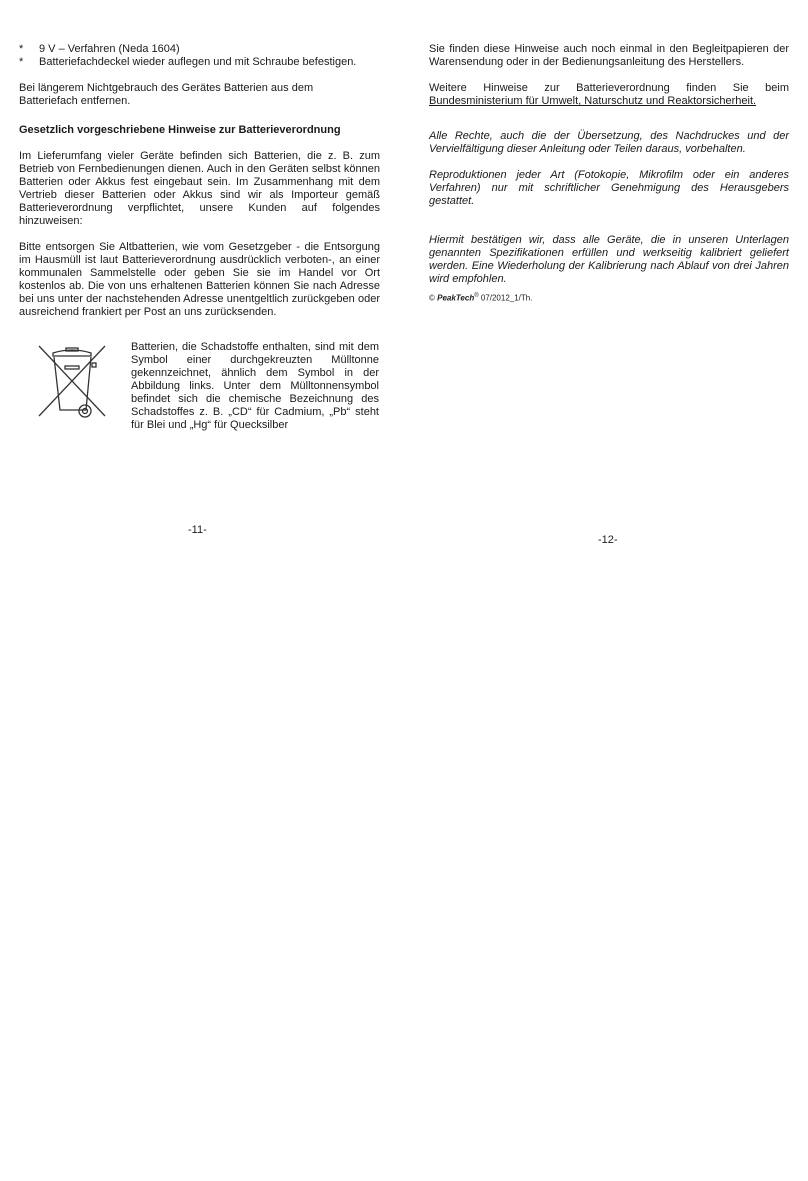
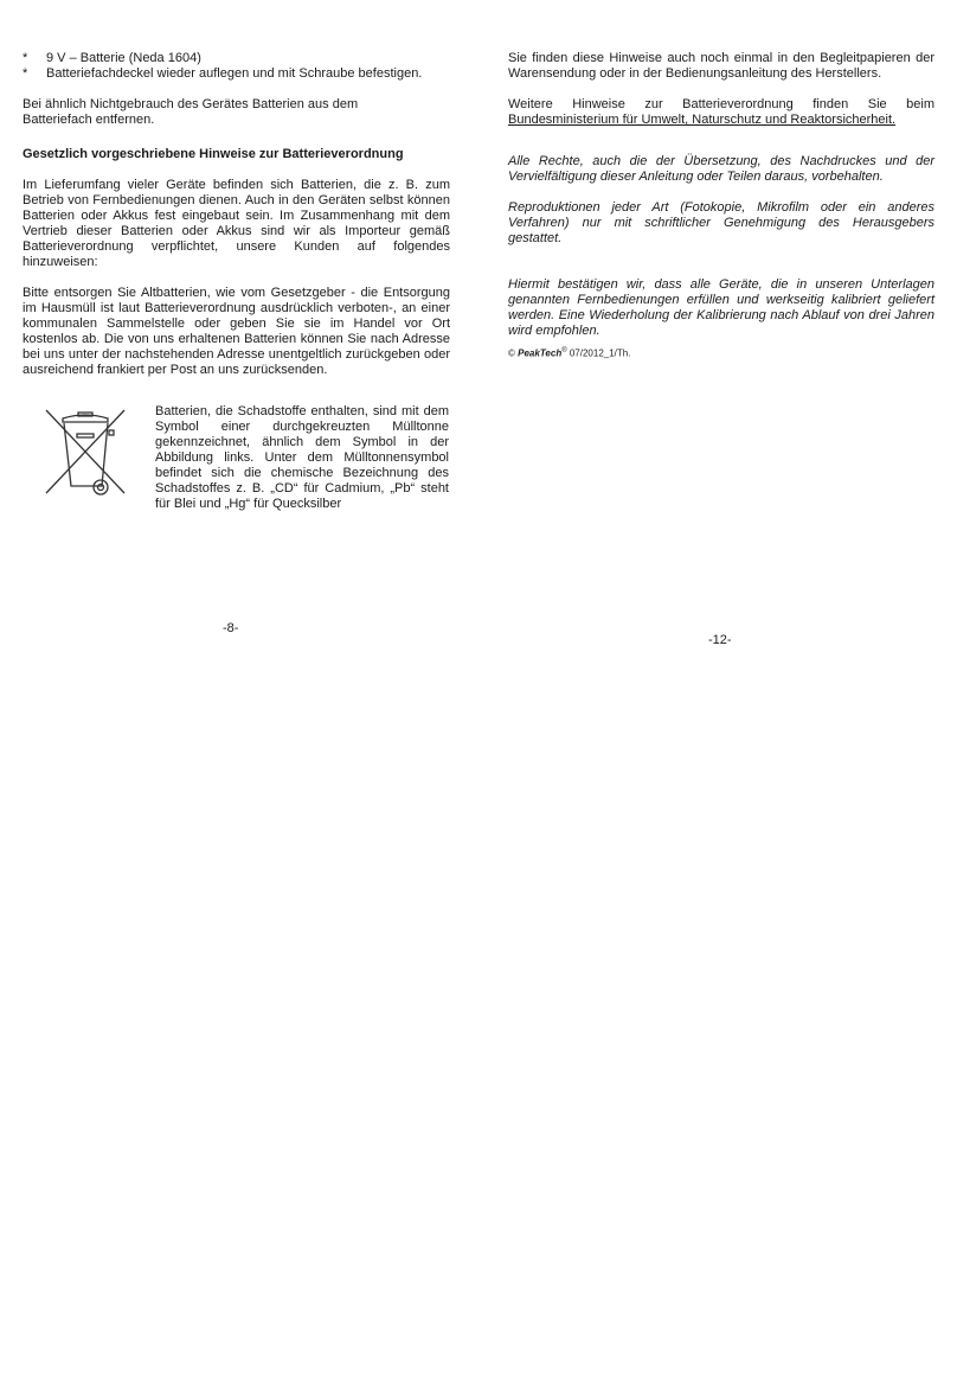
  *
- 9 V – Verfahren (Neda 1604)
+ 9 V – Batterie (Neda 1604)
  *
  Batteriefachdeckel wieder auflegen und mit Schraube befestigen.
- Bei längerem Nichtgebrauch des Gerätes Batterien aus dem Batteriefach entfernen.
+ Bei ähnlich Nichtgebrauch des Gerätes Batterien aus dem Batteriefach entfernen.
  Gesetzlich vorgeschriebene Hinweise zur Batterieverordnung
  Im Lieferumfang vieler Geräte befinden sich Batterien, die z. B. zum Betrieb von Fernbedienungen dienen. Auch in den Geräten selbst können Batterien oder Akkus fest eingebaut sein. Im Zusammenhang mit dem Vertrieb dieser Batterien oder Akkus sind wir als Importeur gemäß Batterieverordnung verpflichtet, unsere Kunden auf folgendes hinzuweisen:
  Bitte entsorgen Sie Altbatterien, wie vom Gesetzgeber - die Entsorgung im Hausmüll ist laut Batterieverordnung ausdrücklich verboten-, an einer kommunalen Sammelstelle oder geben Sie sie im Handel vor Ort kostenlos ab. Die von uns erhaltenen Batterien können Sie nach Adresse bei uns unter der nachstehenden Adresse unentgeltlich zurückgeben oder ausreichend frankiert per Post an uns zurücksenden.
  Batterien, die Schadstoffe enthalten, sind mit dem Symbol einer durchgekreuzten Mülltonne gekennzeichnet, ähnlich dem Symbol in der Abbildung links. Unter dem Mülltonnensymbol befindet sich die chemische Bezeichnung des Schadstoffes z. B. „CD“ für Cadmium, „Pb“ steht für Blei und „Hg“ für Quecksilber
- -11-
+ -8-
  Sie finden diese Hinweise auch noch einmal in den Begleitpapieren der Warensendung oder in der Bedienungsanleitung des Herstellers.
  Weitere Hinweise zur Batterieverordnung finden Sie beim
  Bundesministerium für Umwelt, Naturschutz und Reaktorsicherheit.
  Alle Rechte, auch die der Übersetzung, des Nachdruckes und der Vervielfältigung dieser Anleitung oder Teilen daraus, vorbehalten.
  Reproduktionen jeder Art (Fotokopie, Mikrofilm oder ein anderes Verfahren) nur mit schriftlicher Genehmigung des Herausgebers gestattet.
- Hiermit bestätigen wir, dass alle Geräte, die in unseren Unterlagen genannten Spezifikationen erfüllen und werkseitig kalibriert geliefert werden. Eine Wiederholung der Kalibrierung nach Ablauf von drei Jahren wird empfohlen.
+ Hiermit bestätigen wir, dass alle Geräte, die in unseren Unterlagen genannten Fernbedienungen erfüllen und werkseitig kalibriert geliefert werden. Eine Wiederholung der Kalibrierung nach Ablauf von drei Jahren wird empfohlen.
  © PeakTech 07/2012_1/Th.
  -12-
